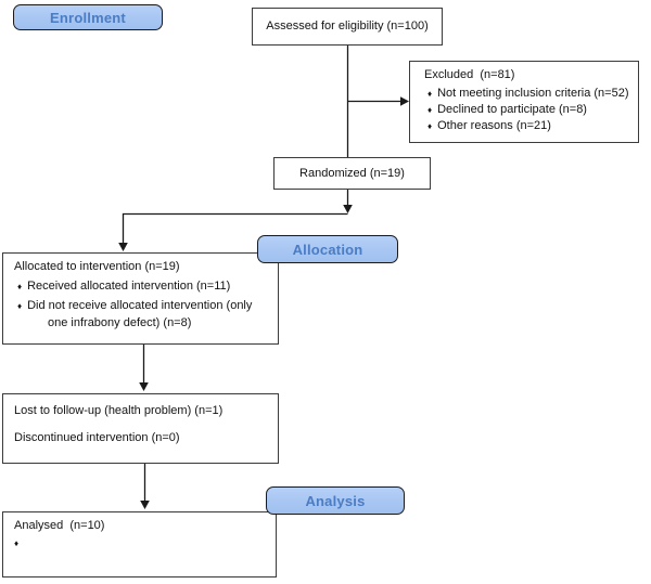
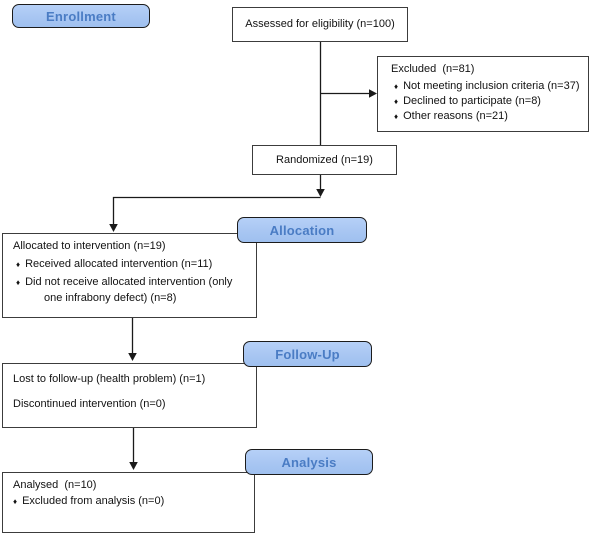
  Enrollment
  Allocation
+ Follow-Up
  Analysis
  Assessed for eligibility (n=100)
  Excluded (n=81)
  ♦
- Not meeting inclusion criteria (n=52)
+ Not meeting inclusion criteria (n=37)
  ♦
  Declined to participate (n=8)
  ♦
  Other reasons (n=21)
  Randomized (n=19)
  Allocated to intervention (n=19)
  ♦
  Received allocated intervention (n=11)
  ♦
  Did not receive allocated intervention (only
  one infrabony defect) (n=8)
  Lost to follow-up (health problem) (n=1)
  Discontinued intervention (n=0)
  Analysed (n=10)
  ♦
+ Excluded from analysis (n=0)
